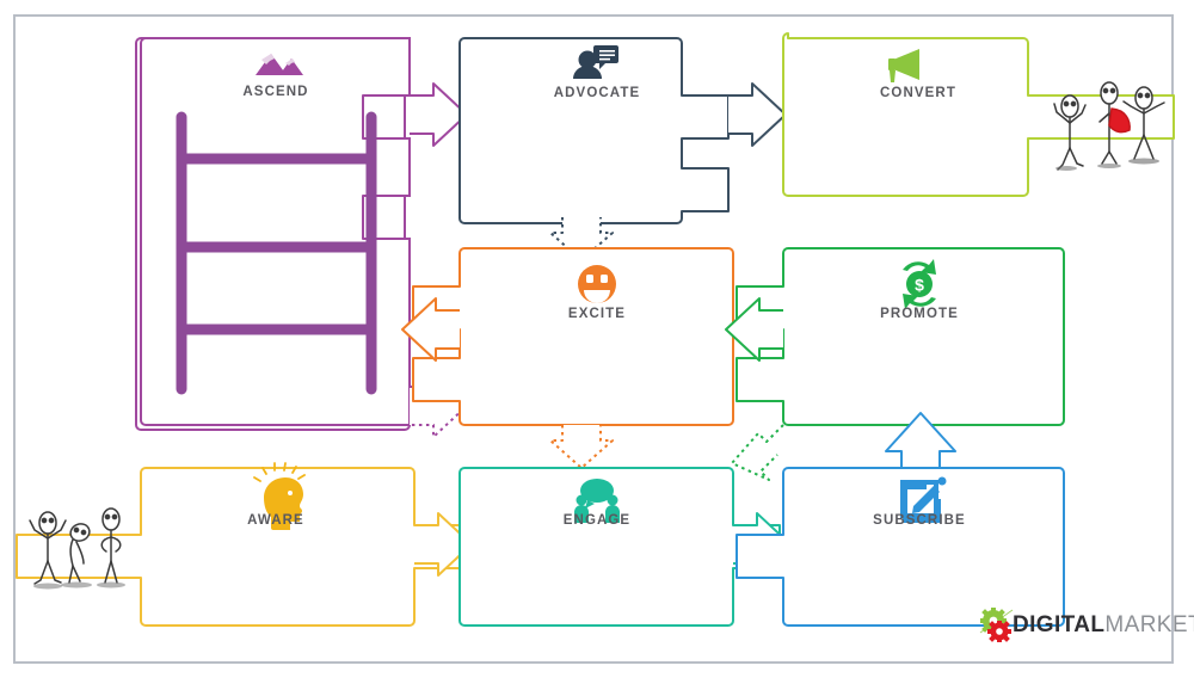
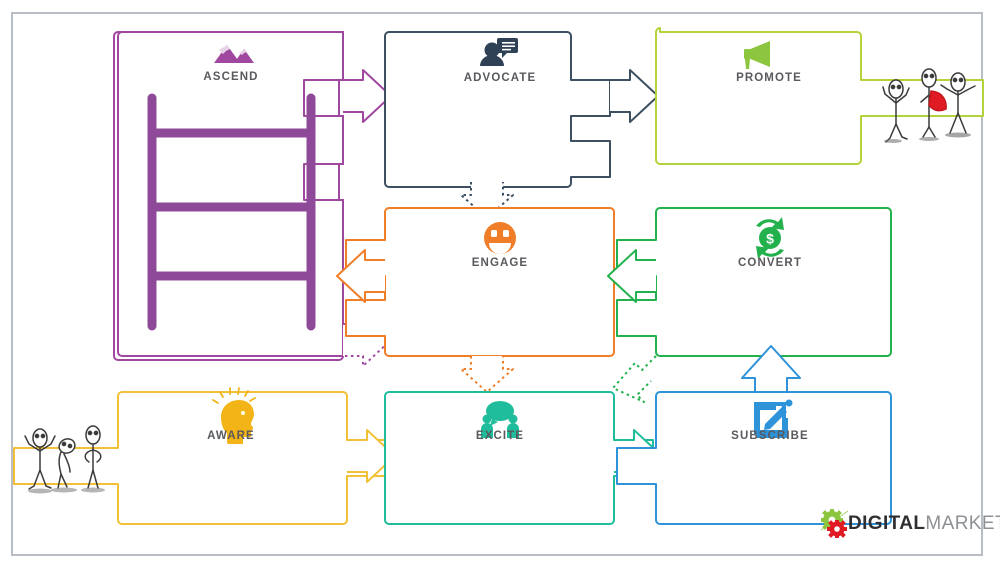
  ASCEND
  ADVOCATE
- CONVERT
+ PROMOTE
- EXCITE
+ ENGAGE
  $
- PROMOTE
+ CONVERT
  AWARE
- ENGAGE
+ EXCITE
  SUBSCRIBE
  DIGITALMARKE
